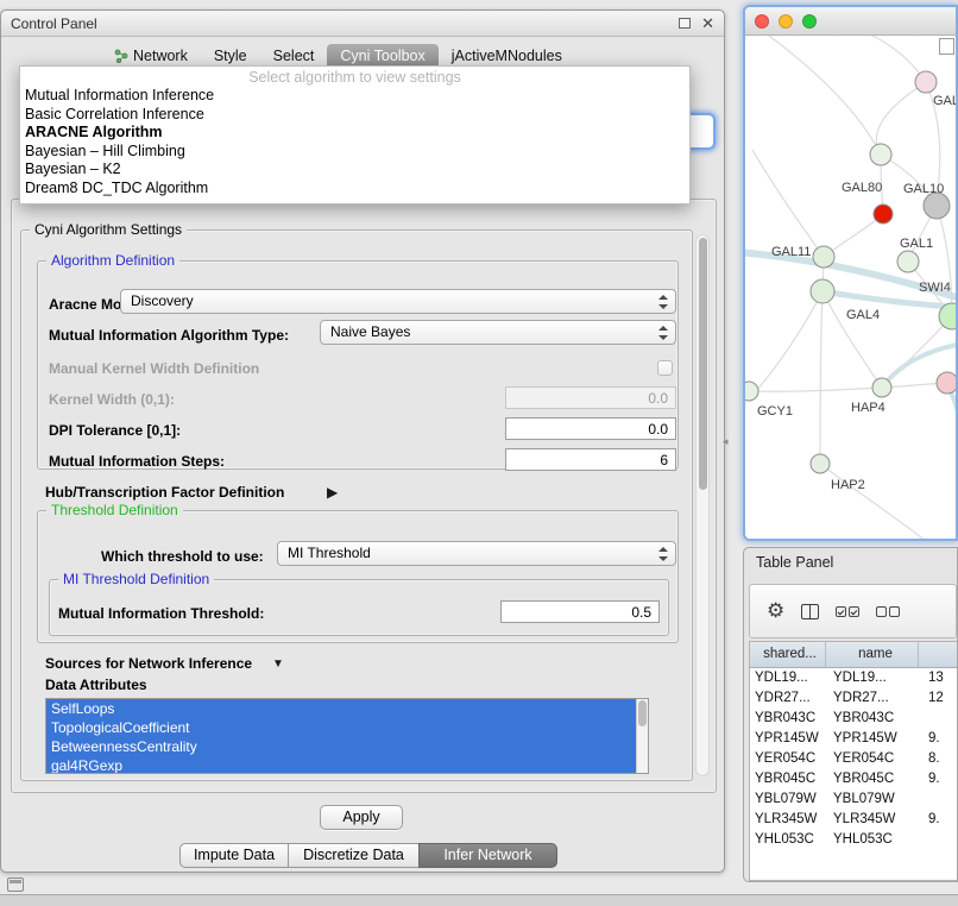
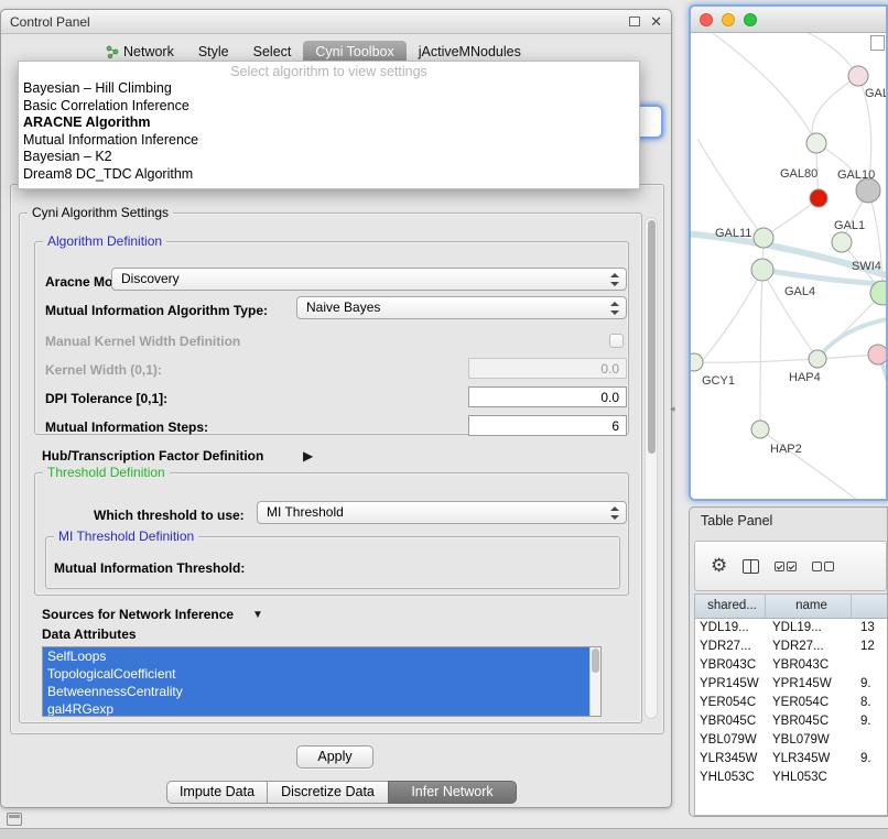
  Control Panel
  ✕
  Network
  Style
  Select
  Cyni Toolbox
  jActiveMNodules
  Cyni Algorithm Settings
  Algorithm Definition
  Aracne Mo
  Discovery
  Mutual Information Algorithm Type:
  Naive Bayes
  Manual Kernel Width Definition
  Kernel Width (0,1):
  0.0
  DPI Tolerance [0,1]:
  0.0
  Mutual Information Steps:
  6
  Hub/Transcription Factor Definition
  ▶
  Threshold Definition
  Which threshold to use:
  MI Threshold
  MI Threshold Definition
  Mutual Information Threshold:
- 0.5
  Sources for Network Inference
  ▼
  Data Attributes
  SelfLoops
  TopologicalCoefficient
  BetweennessCentrality
  gal4RGexp
  Apply
  Impute Data
  Discretize Data
  Infer Network
  Select algorithm to view settings
- Mutual Information Inference
+ Bayesian – Hill Climbing
  Basic Correlation Inference
  ARACNE Algorithm
- Bayesian – Hill Climbing
+ Mutual Information Inference
  Bayesian – K2
  Dream8 DC_TDC Algorithm
  ◂
  GAL
  GAL80
  GAL10
  GAL11
  GAL1
  SWI4
  GAL4
  GCY1
  HAP4
  HAP2
  Table Panel
  ⚙
  shared...
  name
  YDL19...
  YDL19...
  13
  YDR27...
  YDR27...
  12
  YBR043C
  YBR043C
  YPR145W
  YPR145W
  9.
  YER054C
  YER054C
  8.
  YBR045C
  YBR045C
  9.
  YBL079W
  YBL079W
  YLR345W
  YLR345W
  9.
  YHL053C
  YHL053C
